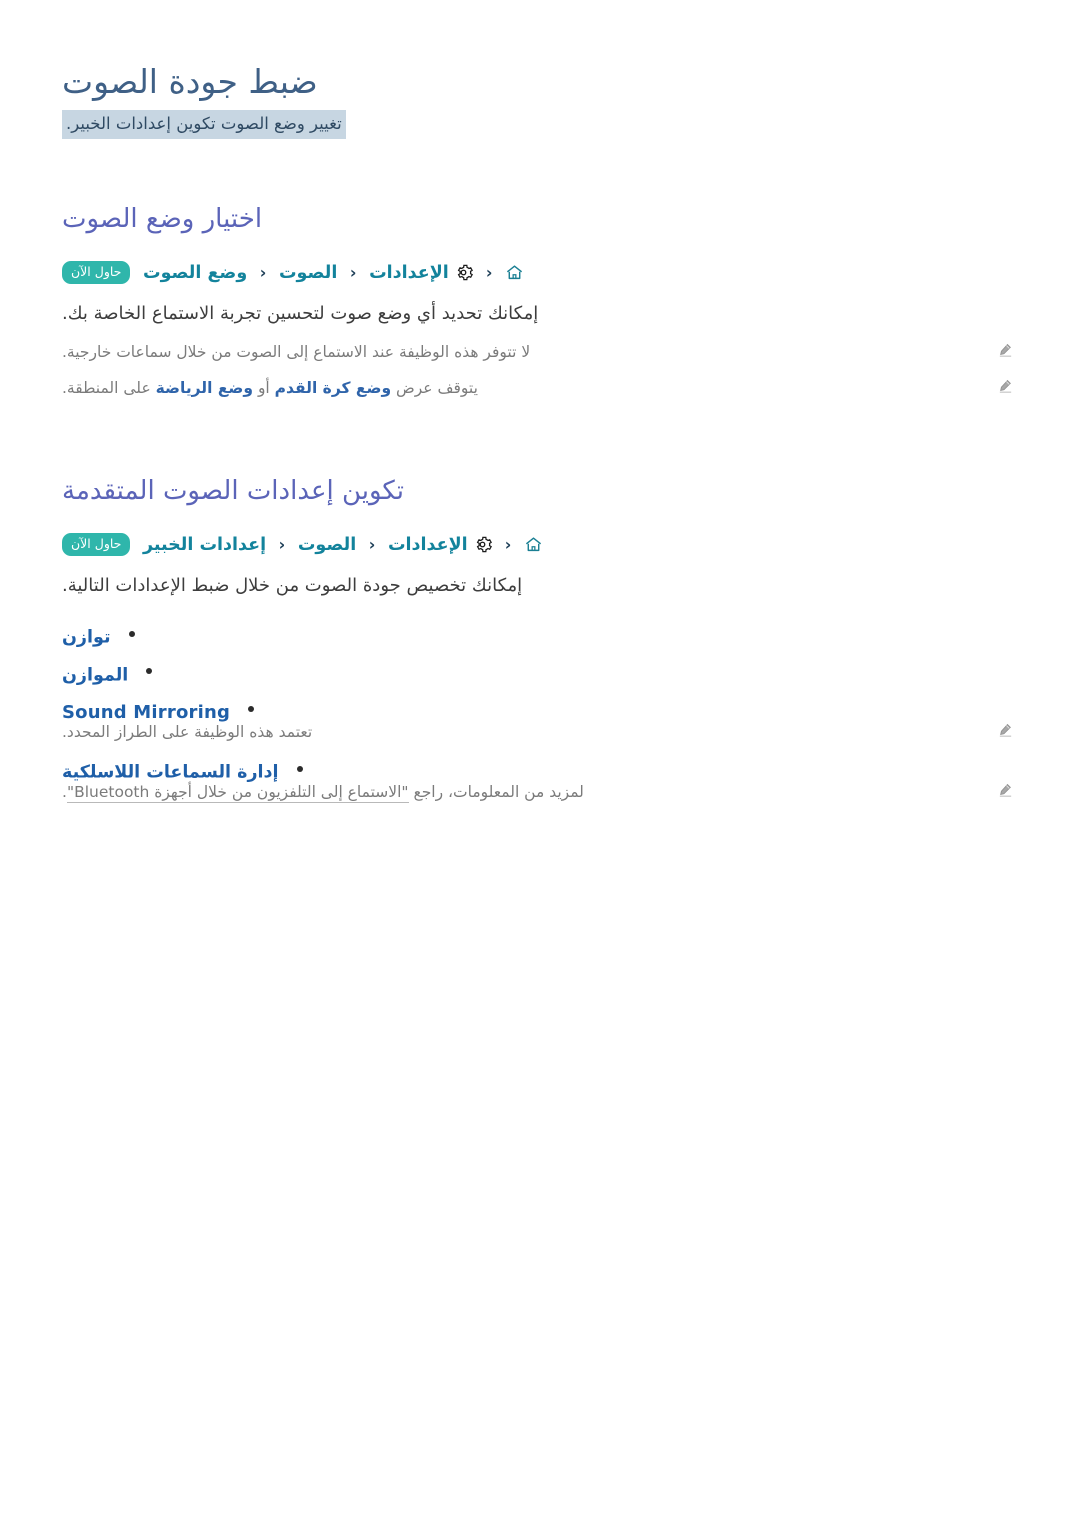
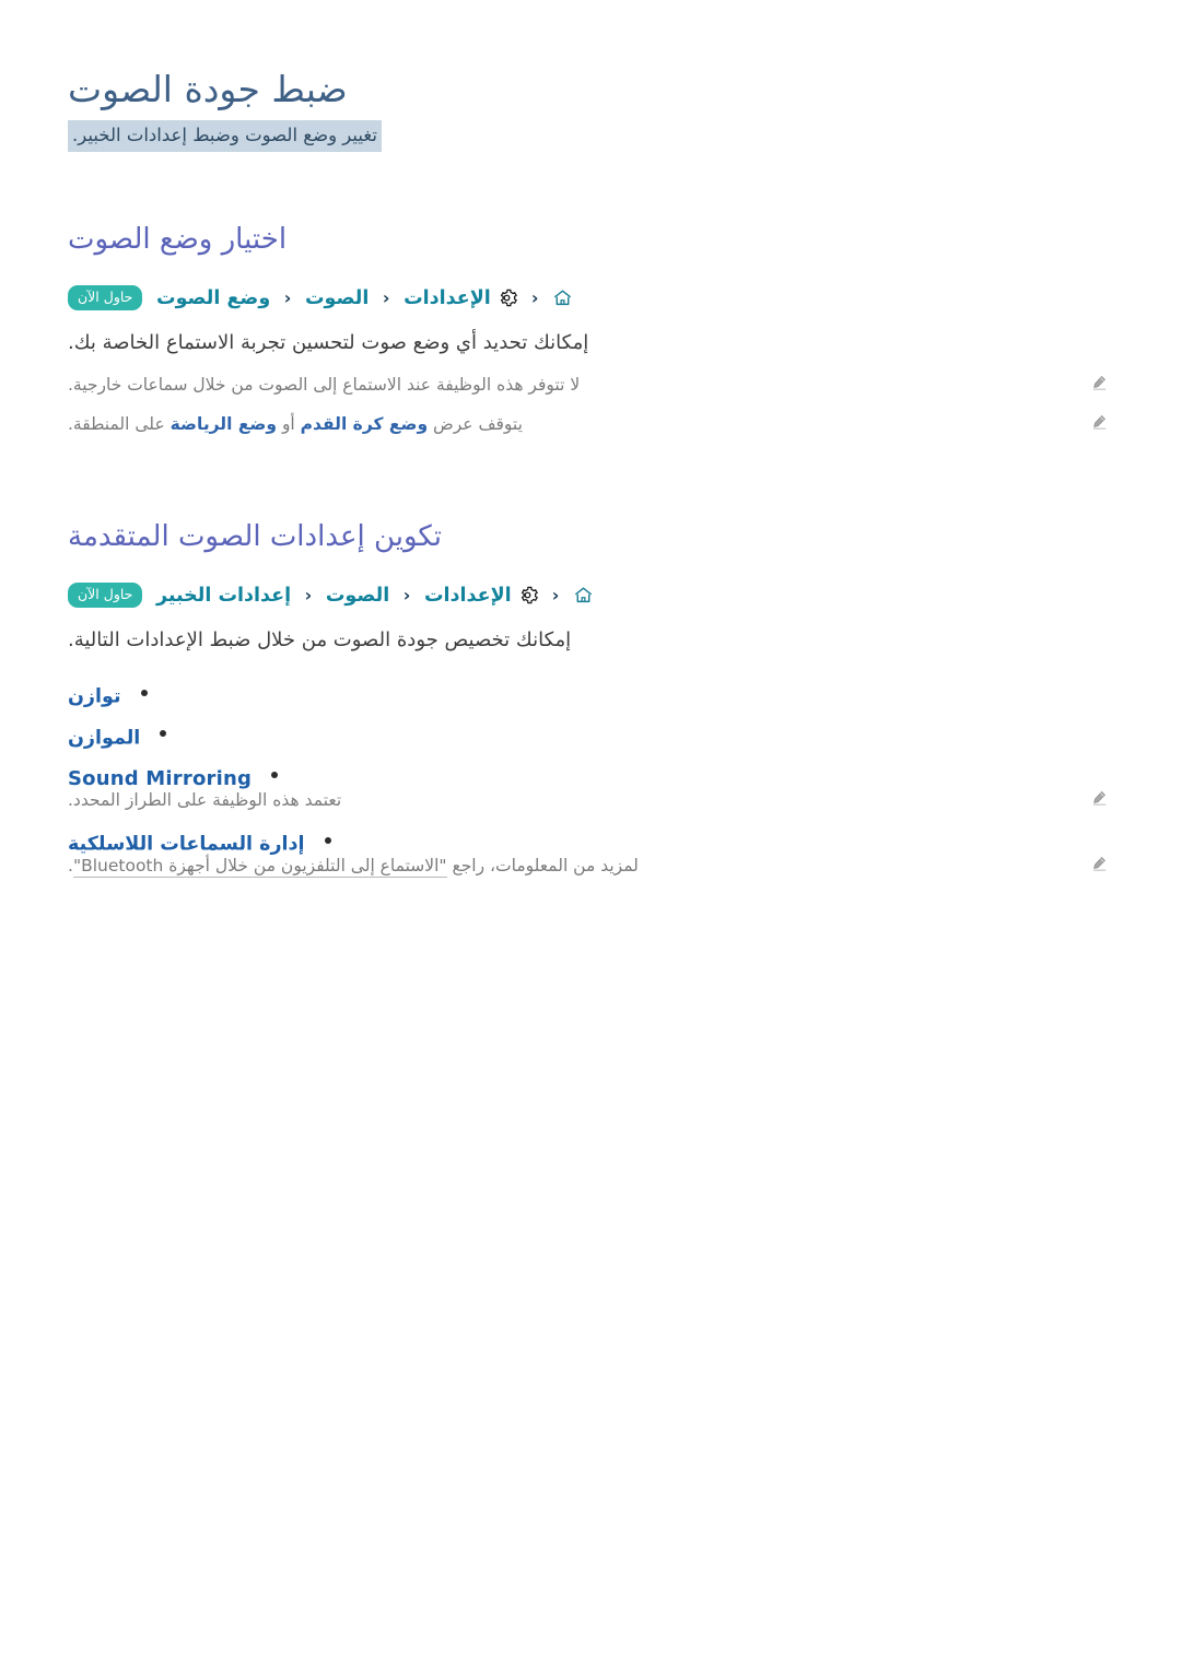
  ضبط جودة الصوت
- تغيير وضع الصوت تكوين إعدادات الخبير.
+ تغيير وضع الصوت وضبط إعدادات الخبير.
  اختيار وضع الصوت
  ‹ الإعدادات ‹ الصوت ‹ وضع الصوت حاول الآن
  إمكانك تحديد أي وضع صوت لتحسين تجربة الاستماع الخاصة بك.
  لا تتوفر هذه الوظيفة عند الاستماع إلى الصوت من خلال سماعات خارجية.
  يتوقف عرض وضع كرة القدم أو وضع الرياضة على المنطقة.
  تكوين إعدادات الصوت المتقدمة
  ‹ الإعدادات ‹ الصوت ‹ إعدادات الخبير حاول الآن
  إمكانك تخصيص جودة الصوت من خلال ضبط الإعدادات التالية.
  توازن
  الموازن
  Sound Mirroring
  تعتمد هذه الوظيفة على الطراز المحدد.
  إدارة السماعات اللاسلكية
  لمزيد من المعلومات، راجع "الاستماع إلى التلفزيون من خلال أجهزة Bluetooth".
